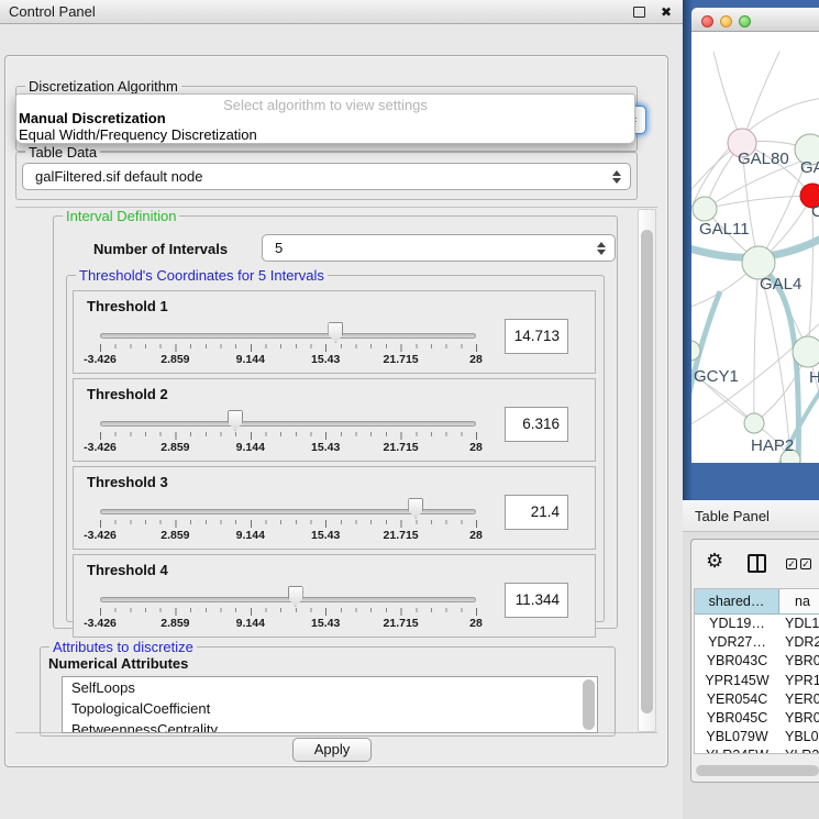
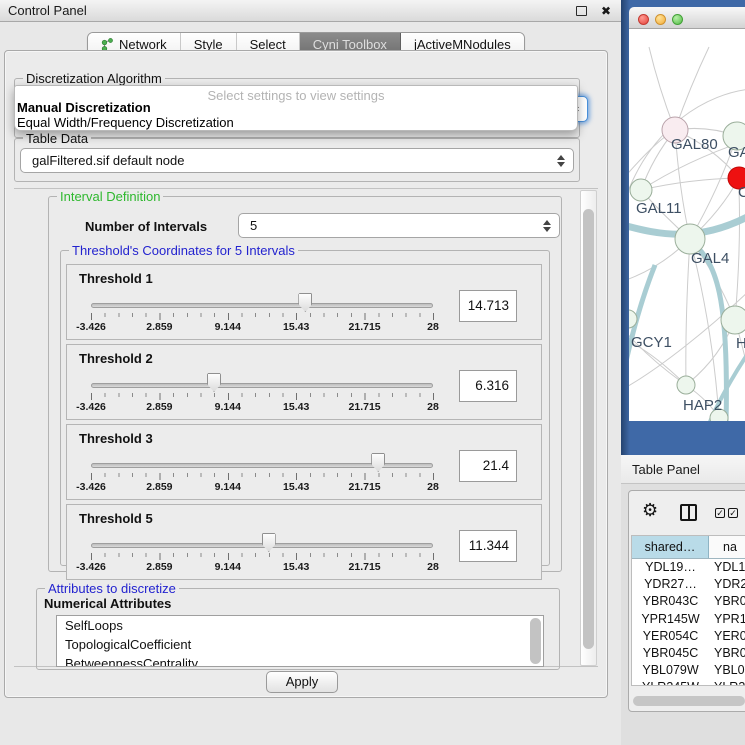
  Control Panel
  ✖
+ Network
+ Style
+ Select
+ Cyni Toolbox
+ jActiveMNodules
  Discretization Algorithm
- Select algorithm to view settings
+ Select settings to view settings
  Manual Discretization
  Equal Width/Frequency Discretization
  Table Data
  galFiltered.sif default node
  Interval Definition
  Number of Intervals
  5
  Threshold's Coordinates for 5 Intervals
  Threshold 1
  -3.426
  2.859
  9.144
  15.43
  21.715
  28
  14.713
  Threshold 2
  -3.426
  2.859
  9.144
  15.43
  21.715
  28
  6.316
  Threshold 3
  -3.426
  2.859
  9.144
  15.43
  21.715
  28
  21.4
- Threshold 4
+ Threshold 5
  -3.426
  2.859
  9.144
  15.43
  21.715
  28
  11.344
  Attributes to discretize
  Numerical Attributes
  SelfLoops
  TopologicalCoefficient
  BetweennessCentrality
  Apply
  GAL80
  C
  GAL11
  GAL4
  GCY1
  H
  HAP2
  Table Panel
  ⚙
  ✓
  ✓
  shared…
  na
  YDL19…
  YDL1
  YDR27…
  YDR2
  YBR043C
  YBR0
  YPR145W
  YPR1
  YER054C
  YER0
  YBR045C
  YBR0
  YBL079W
  YBL0
